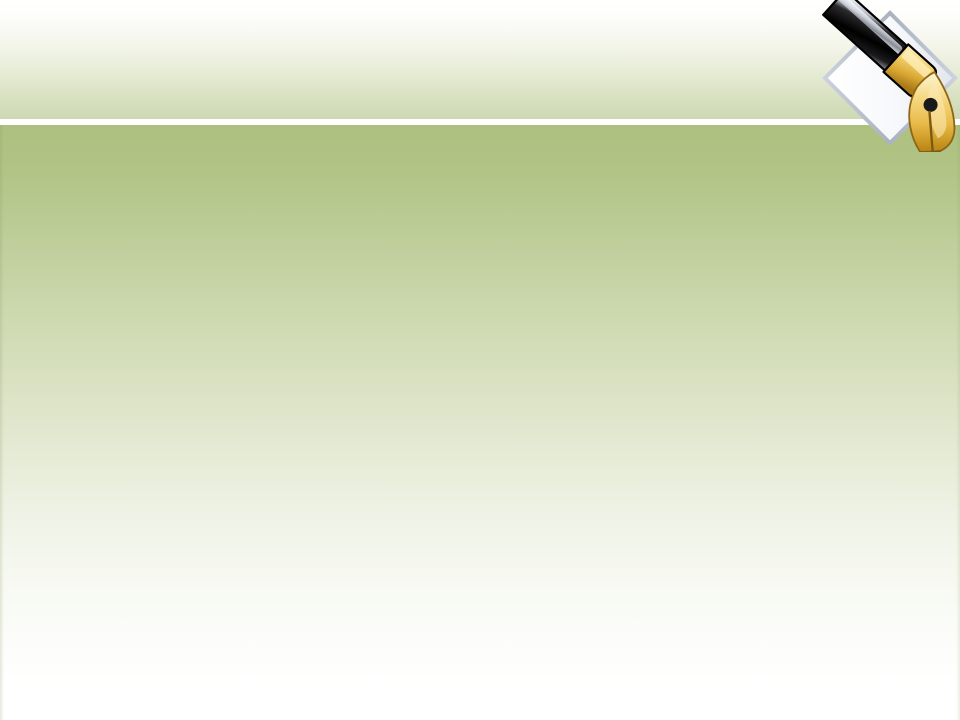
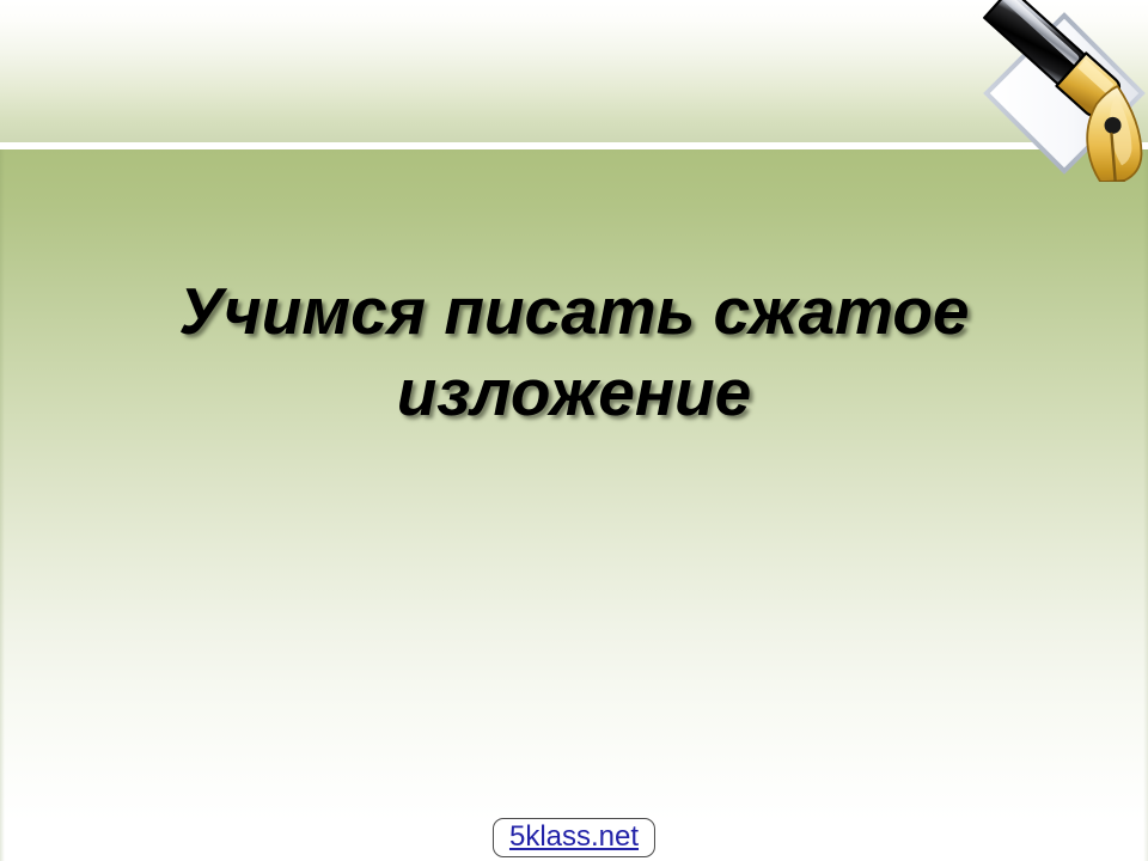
+ Учимся писать сжатое
+ изложение
+ 5klass.net
